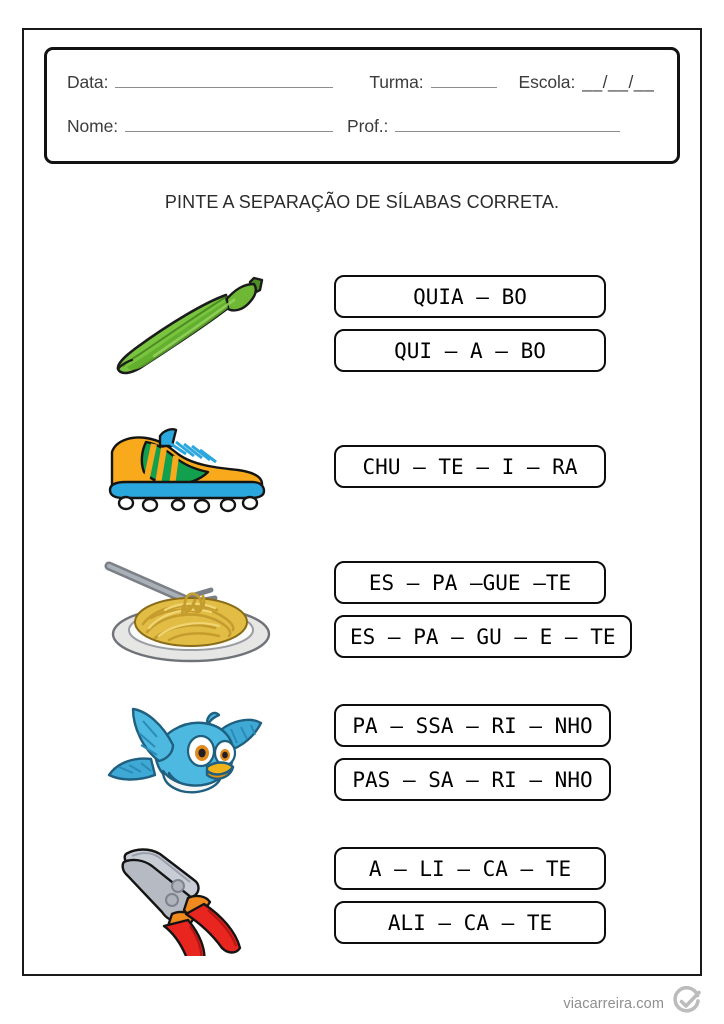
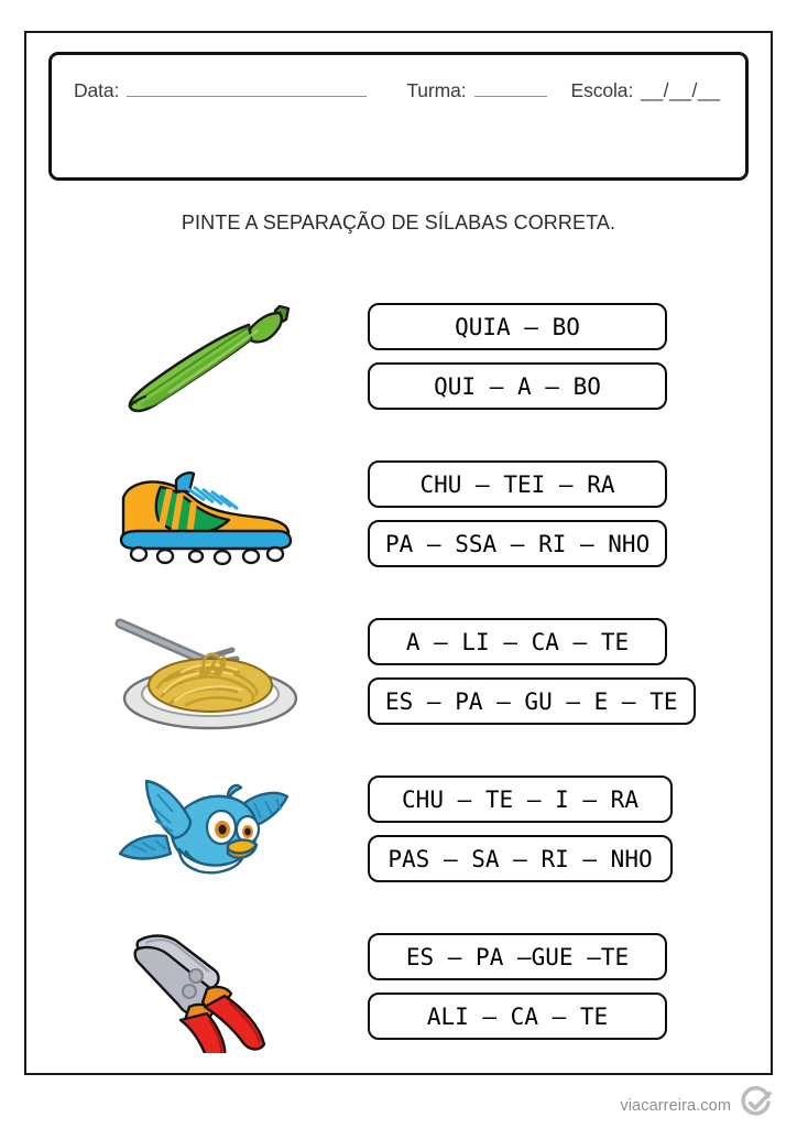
  Data:
  Turma:
  Escola:
  __/__/__
- Nome:
- Prof.:
  PINTE A SEPARAÇÃO DE SÍLABAS CORRETA.
  QUIA – BO
  QUI – A – BO
+ CHU – TEI – RA
- CHU – TE – I – RA
+ PA – SSA – RI – NHO
- ES – PA –GUE –TE
+ A – LI – CA – TE
  ES – PA – GU – E – TE
- PA – SSA – RI – NHO
+ CHU – TE – I – RA
  PAS – SA – RI – NHO
- A – LI – CA – TE
+ ES – PA –GUE –TE
  ALI – CA – TE
  viacarreira.com
